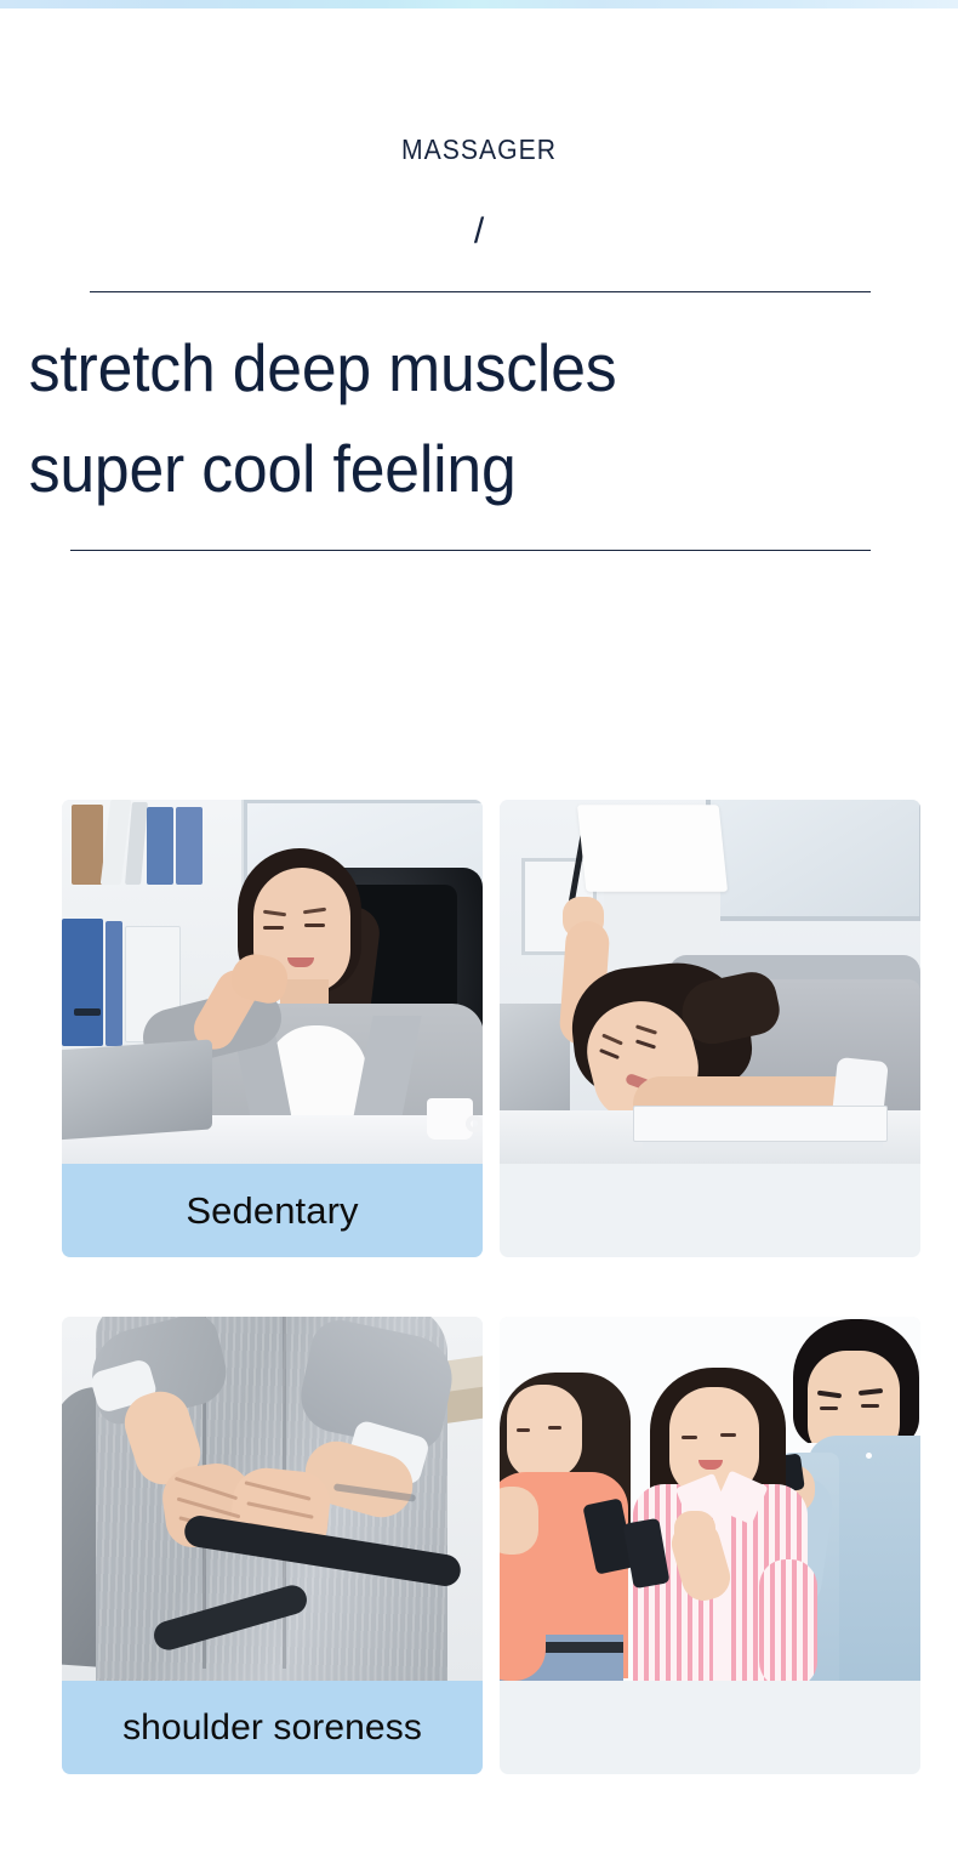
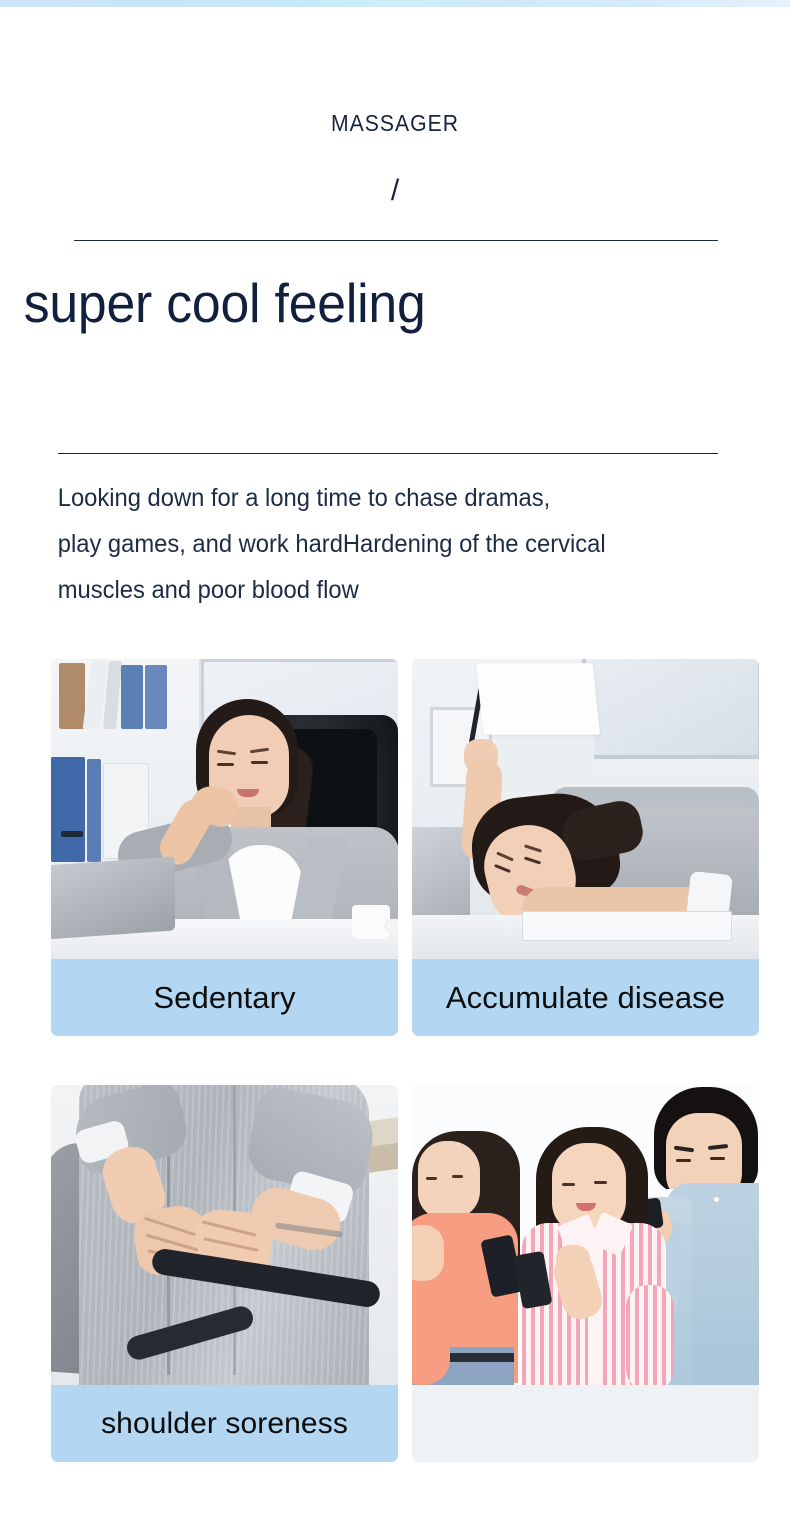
  MASSAGER
  /
- stretch deep muscles
  super cool feeling
+ Looking down for a long time to chase dramas,
+ play games, and work hardHardening of the cervical
+ muscles and poor blood flow
  Sedentary
+ Accumulate disease
  shoulder soreness
